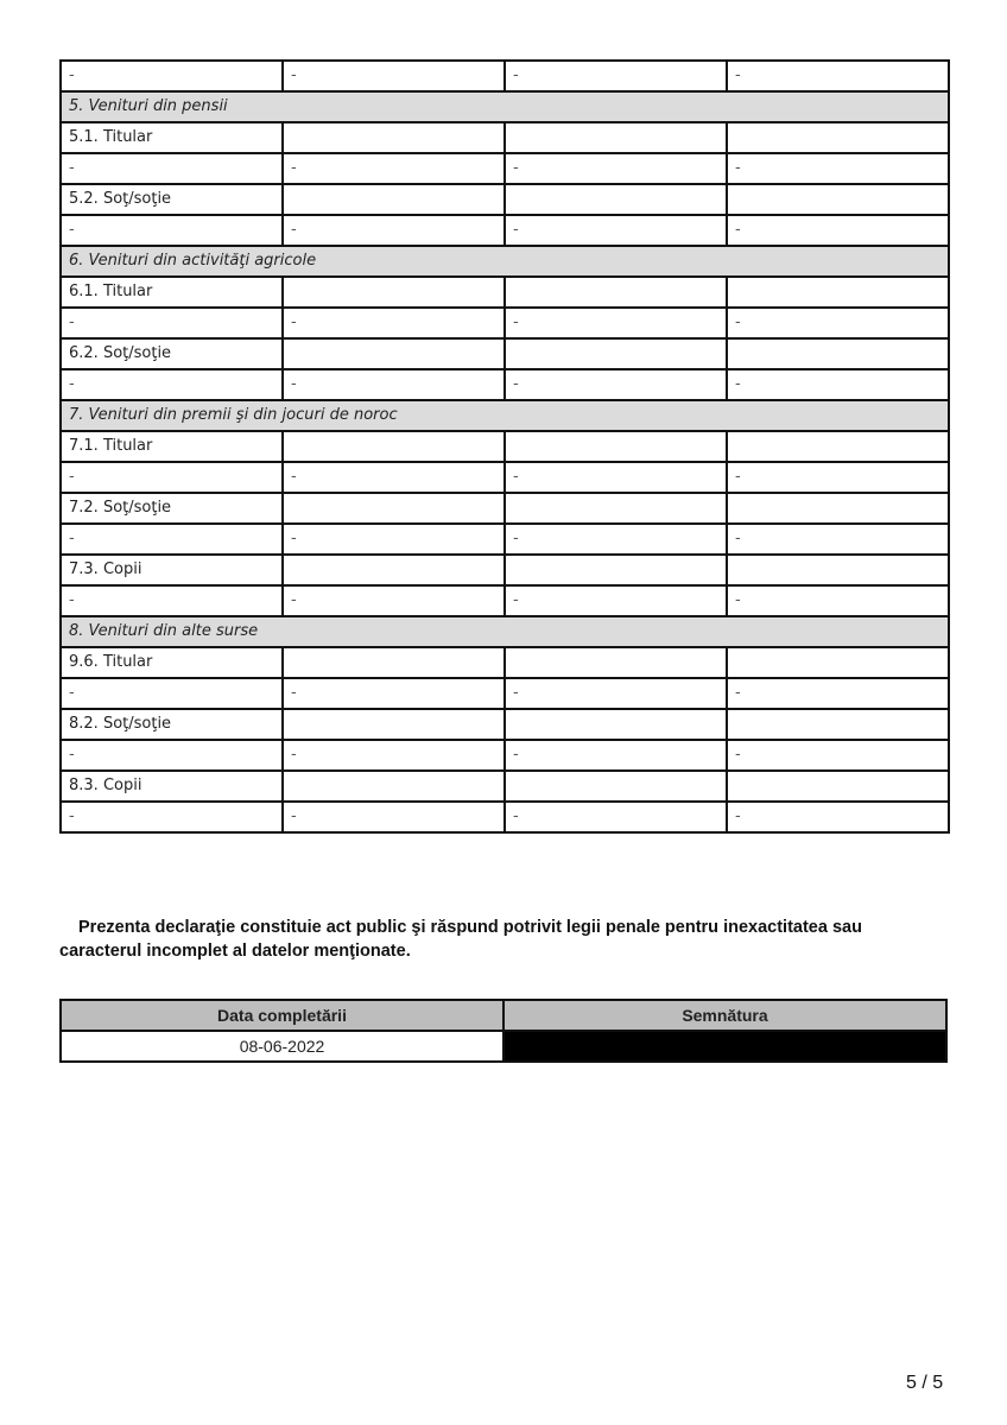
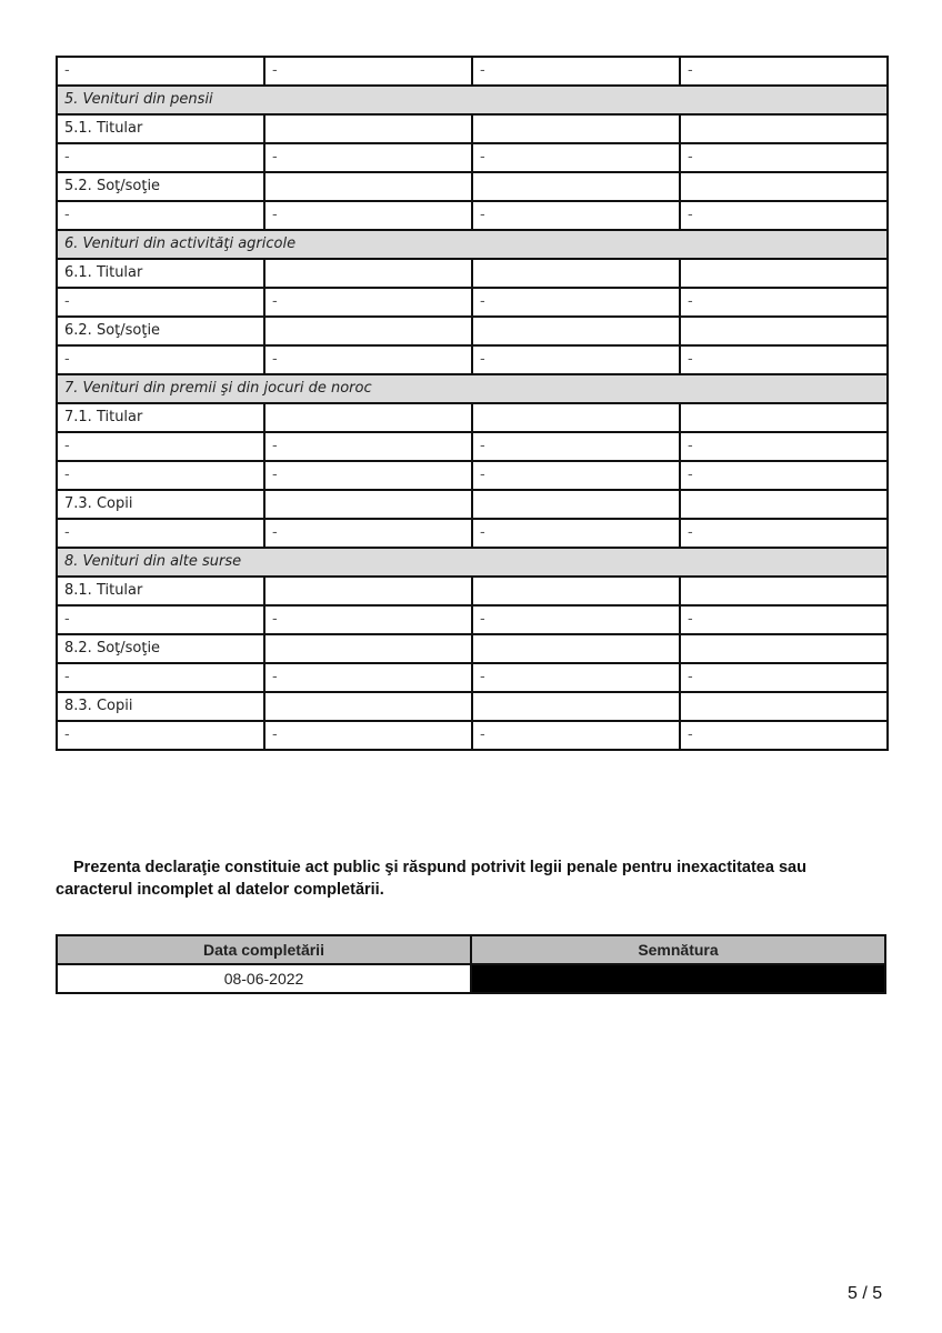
  -	-	-	-
  5. Venituri din pensii
  5.1. Titular
  -	-	-	-
  5.2. Soţ/soţie
  -	-	-	-
  6. Venituri din activităţi agricole
  6.1. Titular
  -	-	-	-
  6.2. Soţ/soţie
  -	-	-	-
  7. Venituri din premii şi din jocuri de noroc
  7.1. Titular
  -	-	-	-
- 7.2. Soţ/soţie
  -	-	-	-
  7.3. Copii
  -	-	-	-
  8. Venituri din alte surse
- 9.6. Titular
+ 8.1. Titular
  -	-	-	-
  8.2. Soţ/soţie
  -	-	-	-
  8.3. Copii
  -	-	-	-
- Prezenta declaraţie constituie act public şi răspund potrivit legii penale pentru inexactitatea sau caracterul incomplet al datelor menţionate.
+ Prezenta declaraţie constituie act public şi răspund potrivit legii penale pentru inexactitatea sau caracterul incomplet al datelor completării.
  Data completării	Semnătura
  08-06-2022
  5 / 5
